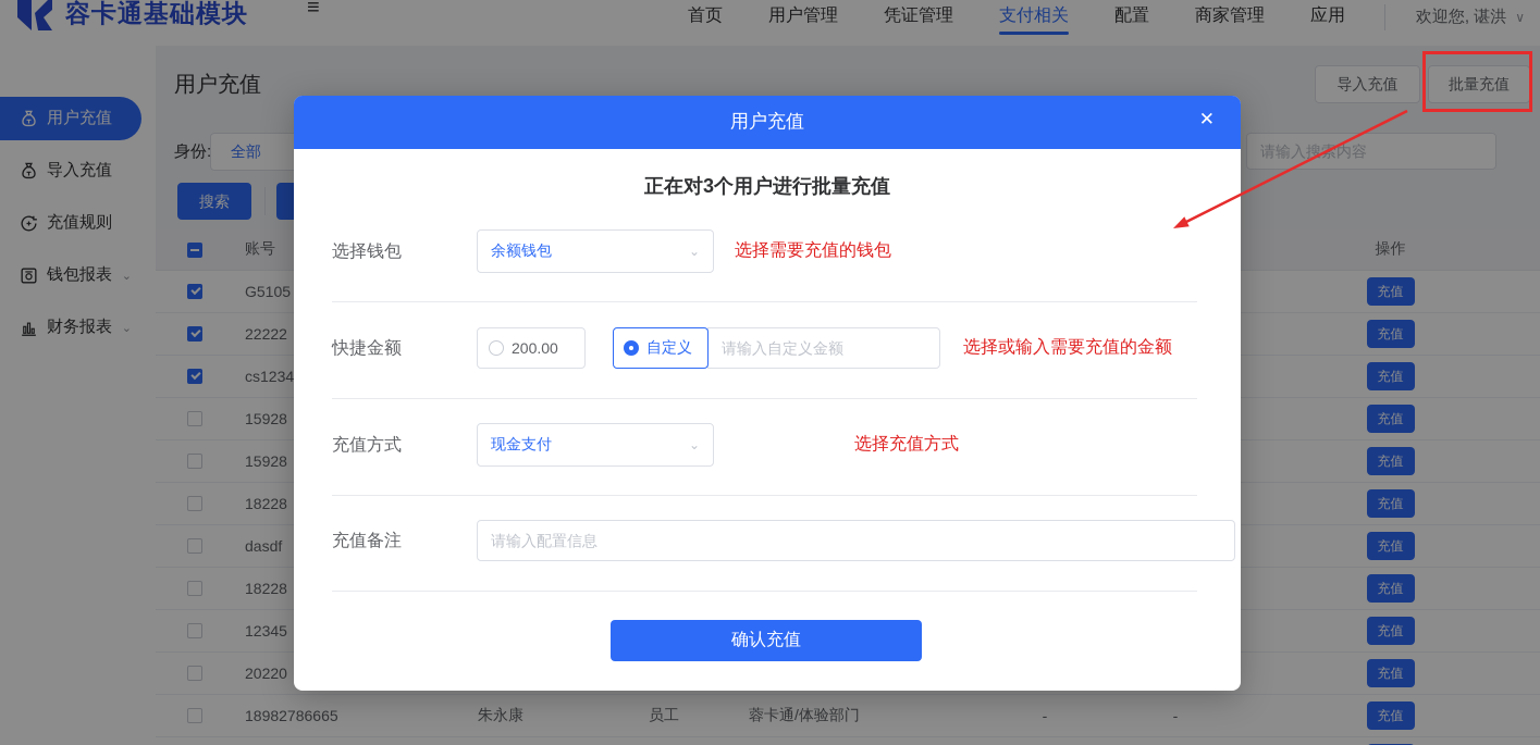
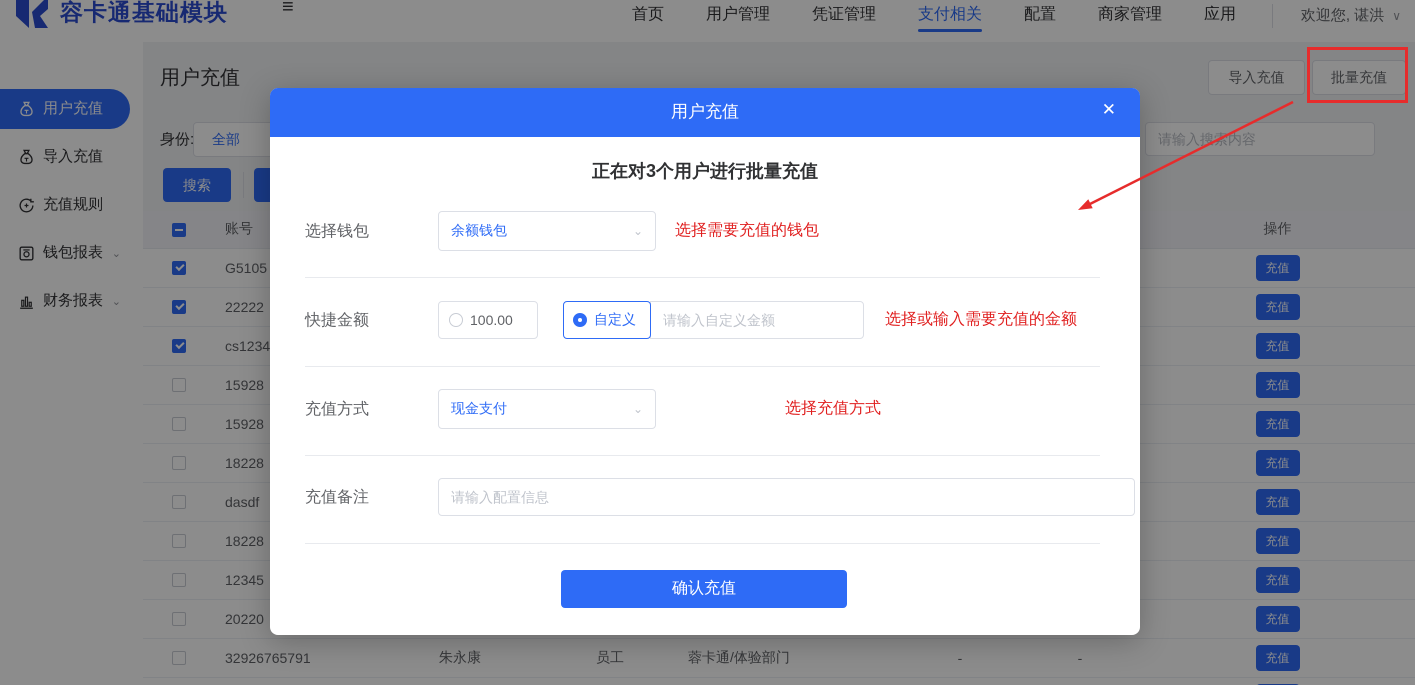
  容卡通基础模块
  ≡
  首页
  用户管理
  凭证管理
  支付相关
  配置
  商家管理
  应用
  欢迎您, 谌洪
  ∨
  用户充值
  导入充值
  充值规则
  钱包报表
  ⌄
  财务报表
  ⌄
  用户充值
  导入充值
  批量充值
  全部
  搜索
  请输入搜内容
  账号
  操作
  G5105
  充值
  22222
  充值
  cs1234
  充值
  15928
  充值
  15928
  充值
  18228
  充值
  dasdf
  充值
  18228
  充值
  12345
  充值
  20220
  充值
- 18982786665
+ 32926765791
  朱永康
  员工
  蓉卡通/体验部门
  -
  -
  充值
  用户充值
  ✕
  正在对3个用户进行批量充值
  选择钱包
  余额钱包
  ⌄
  选择需要充值的钱包
  快捷金额
- 200.00
+ 100.00
  自定义
  请输入自定义金额
  选择或输入需要充值的金额
  充值方式
  现金支付
  ⌄
  选择充值方式
  充值备注
  请输入配置信息
  确认充值
